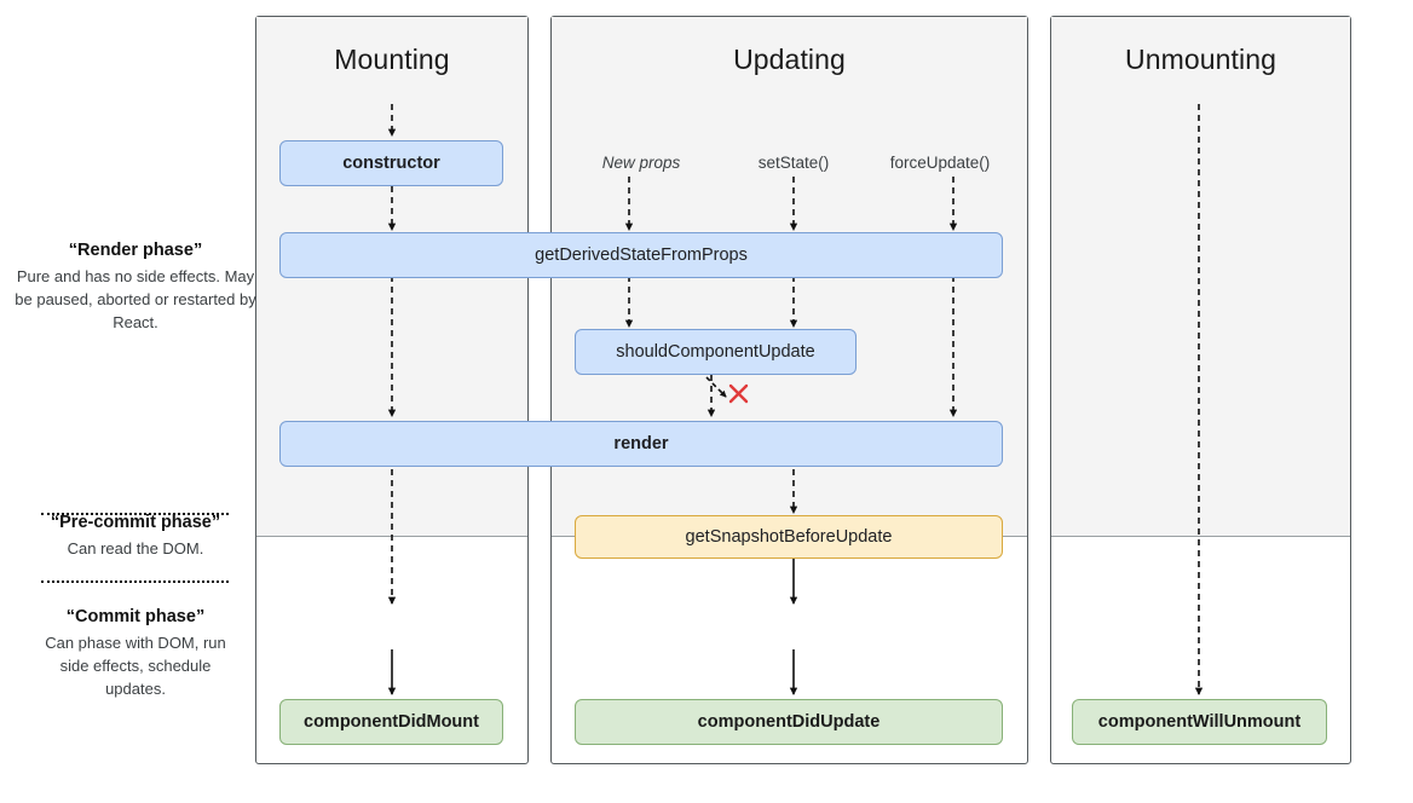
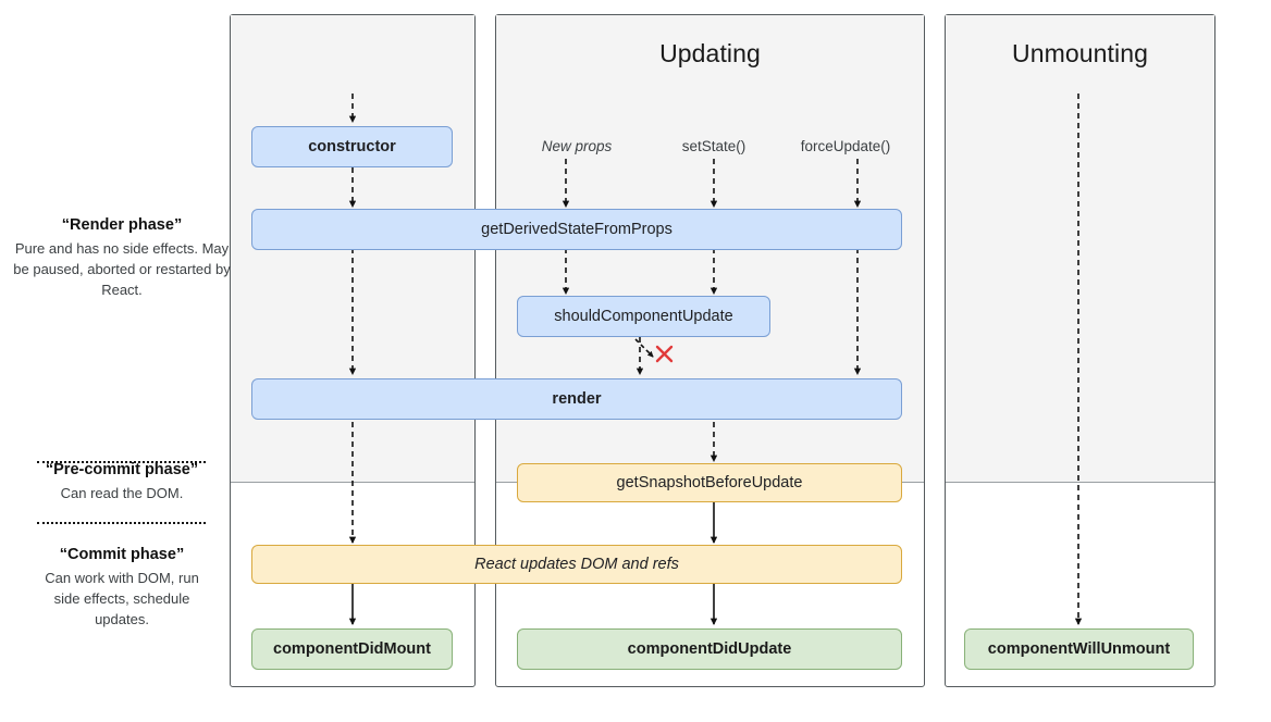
- Mounting
  Updating
  Unmounting
  “Render phase”
  Pure and has no side effects. May be paused, aborted or restarted by React.
  “Pre-commit phase”
  Can read the DOM.
  “Commit phase”
- Can phase with DOM, run side effects, schedule updates.
+ Can work with DOM, run side effects, schedule updates.
  New props
  setState()
  forceUpdate()
  constructor
  getDerivedStateFromProps
  shouldComponentUpdate
  render
  getSnapshotBeforeUpdate
+ React updates DOM and refs
  componentDidMount
  componentDidUpdate
  componentWillUnmount
